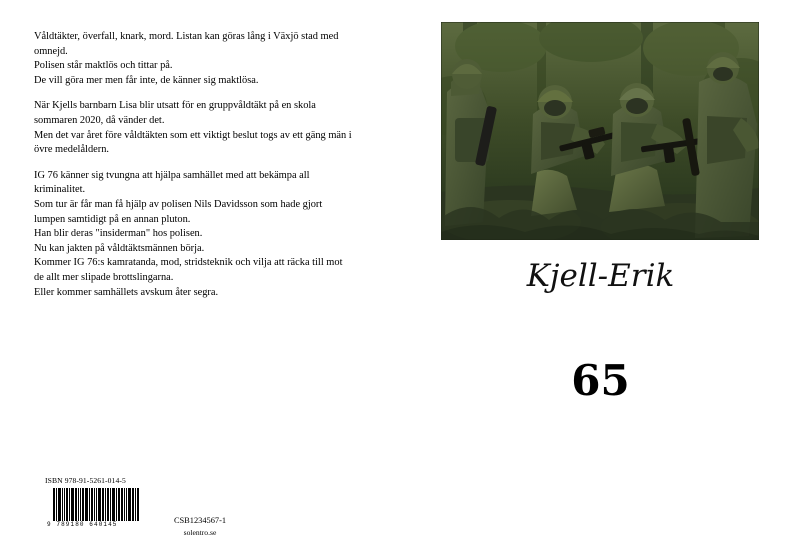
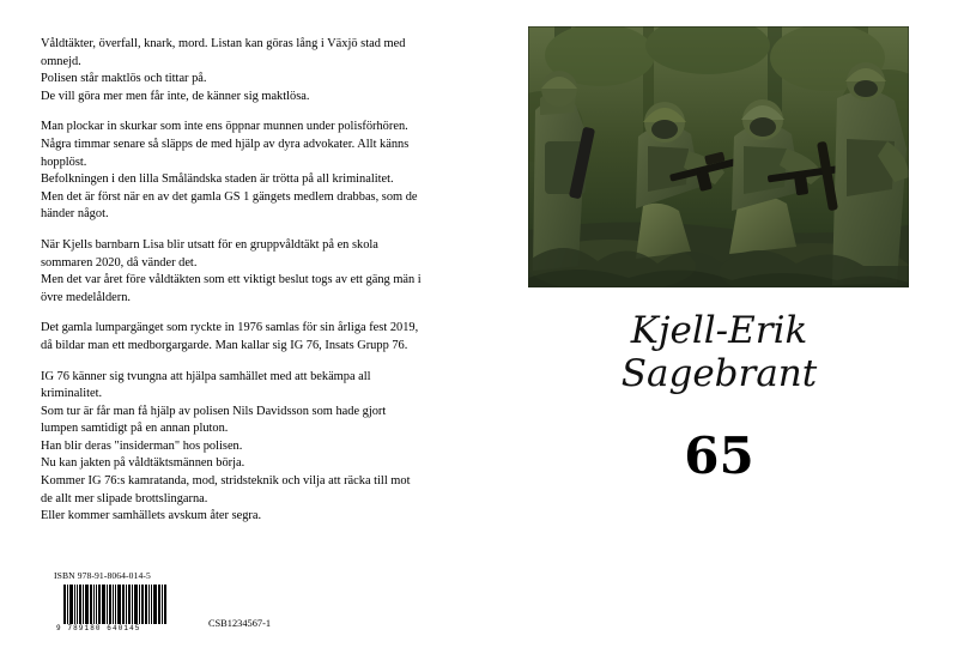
  Våldtäkter, överfall, knark, mord. Listan kan göras lång i Växjö stad med omnejd.
  Polisen står maktlös och tittar på.
  De vill göra mer men får inte, de känner sig maktlösa.
+ Man plockar in skurkar som inte ens öppnar munnen under polisförhören.
+ Några timmar senare så släpps de med hjälp av dyra advokater. Allt känns hopplöst.
+ Befolkningen i den lilla Småländska staden är trötta på all kriminalitet.
+ Men det är först när en av det gamla GS 1 gängets medlem drabbas, som de händer något.
  När Kjells barnbarn Lisa blir utsatt för en gruppvåldtäkt på en skola sommaren 2020, då vänder det.
  Men det var året före våldtäkten som ett viktigt beslut togs av ett gäng män i övre medelåldern.
+ Det gamla lumpargänget som ryckte in 1976 samlas för sin årliga fest 2019, då bildar man ett medborgargarde. Man kallar sig IG 76, Insats Grupp 76.
  IG 76 känner sig tvungna att hjälpa samhället med att bekämpa all kriminalitet.
  Som tur är får man få hjälp av polisen Nils Davidsson som hade gjort lumpen samtidigt på en annan pluton.
  Han blir deras "insiderman" hos polisen.
  Nu kan jakten på våldtäktsmännen börja.
  Kommer IG 76:s kamratanda, mod, stridsteknik och vilja att räcka till mot de allt mer slipade brottslingarna.
  Eller kommer samhällets avskum åter segra.
- ISBN 978-91-5261-014-5
+ ISBN 978-91-8064-014-5
  CSB1234567-1
- solentro.se
  Kjell-Erik
+ Sagebrant
  65
